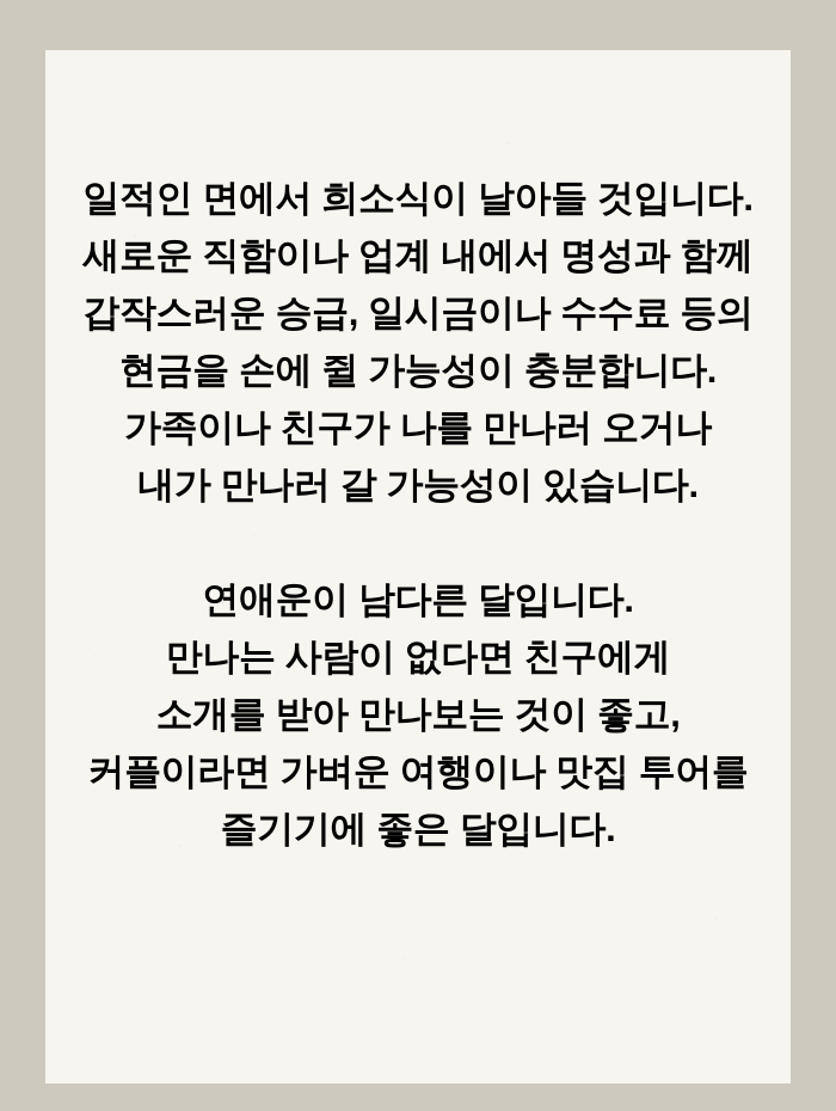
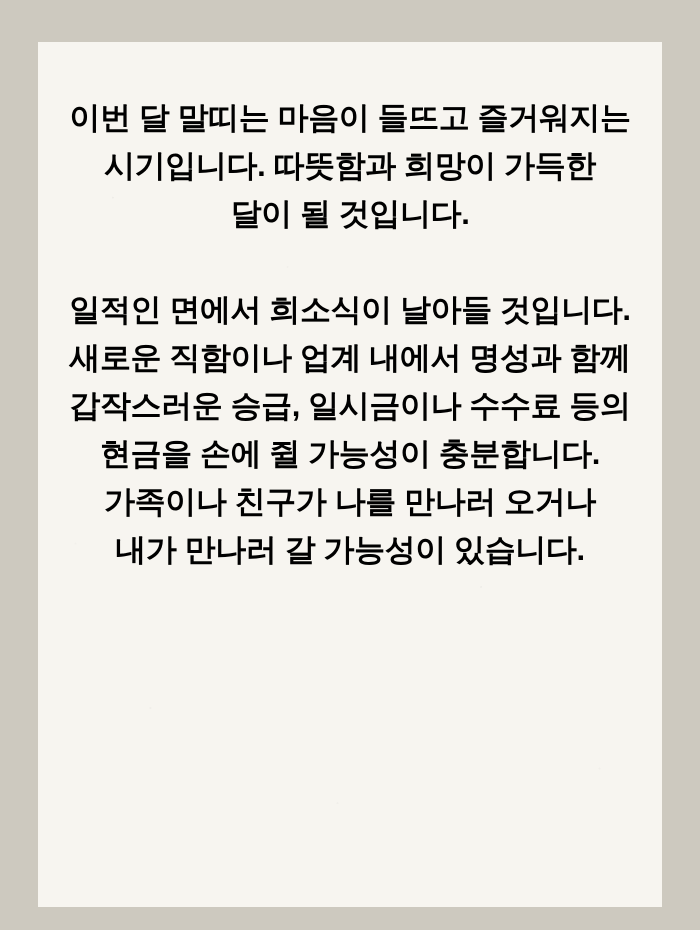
+ 이번 달 말띠는 마음이 들뜨고 즐거워지는
+ 시기입니다. 따뜻함과 희망이 가득한
+ 달이 될 것입니다.
  일적인 면에서 희소식이 날아들 것입니다.
  새로운 직함이나 업계 내에서 명성과 함께
  갑작스러운 승급, 일시금이나 수수료 등의
  현금을 손에 쥘 가능성이 충분합니다.
  가족이나 친구가 나를 만나러 오거나
  내가 만나러 갈 가능성이 있습니다.
- 연애운이 남다른 달입니다.
- 만나는 사람이 없다면 친구에게
- 소개를 받아 만나보는 것이 좋고,
- 커플이라면 가벼운 여행이나 맛집 투어를
- 즐기기에 좋은 달입니다.
